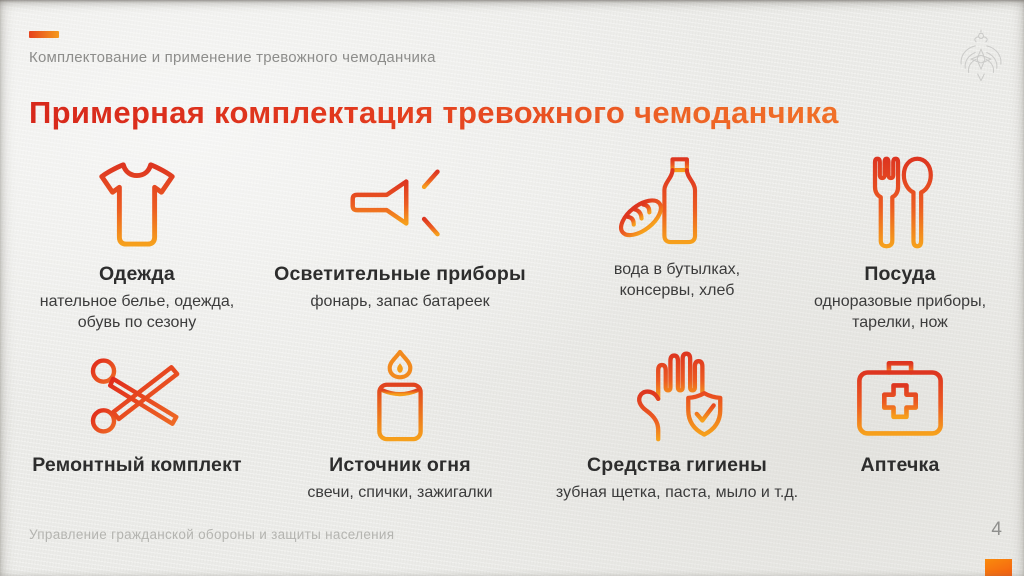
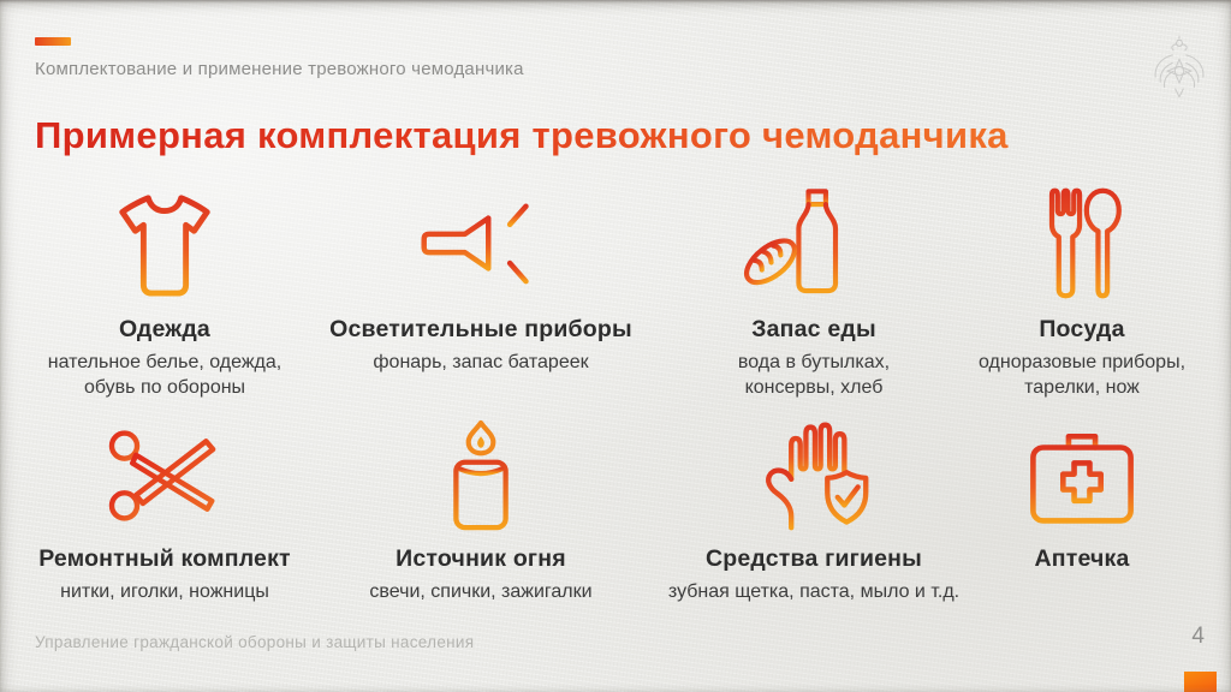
  Комплектование и применение тревожного чемоданчика
  Примерная комплектация тревожного чемоданчика
  Одежда
- нательное белье, одежда, обувь по сезону
+ нательное белье, одежда, обувь по обороны
  Осветительные приборы
  фонарь, запас батареек
+ Запас еды
  вода в бутылках, консервы, хлеб
  Посуда
  одноразовые приборы, тарелки, нож
  Ремонтный комплект
+ нитки, иголки, ножницы
  Источник огня
  свечи, спички, зажигалки
  Средства гигиены
  зубная щетка, паста, мыло и т.д.
  Аптечка
  Управление гражданской обороны и защиты населения
  4
